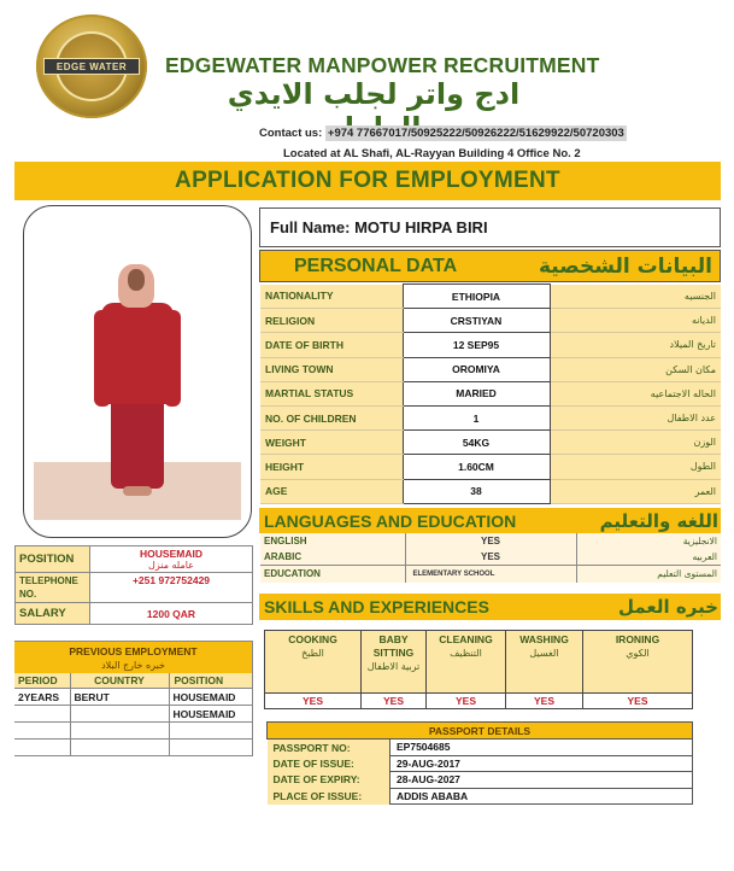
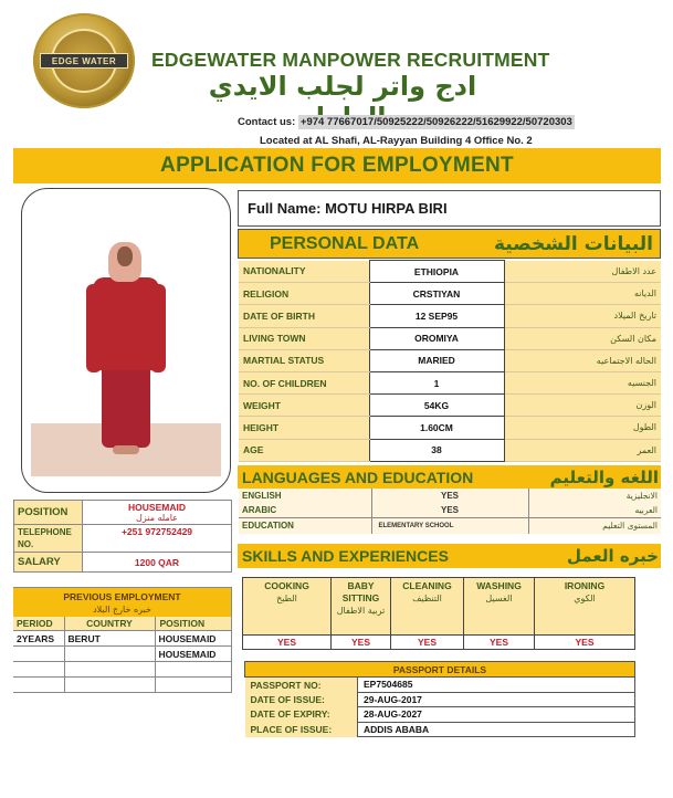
  EDGE WATER
  EDGEWATER MANPOWER RECRUITMENT
  ادج واتر لجلب الايدي
  Contact us: +974 77667017/50925222/50926222/51629922/50720303
  Located at AL Shafi, AL-Rayyan Building 4 Office No. 2
  APPLICATION FOR EMPLOYMENT
  Full Name: MOTU HIRPA BIRI
  PERSONAL DATA
  البيانات الشخصية
- NATIONALITY	ETHIOPIA	الجنسيه
+ NATIONALITY	ETHIOPIA	عدد الاطفال
  RELIGION	CRSTIYAN	الديانه
  DATE OF BIRTH	12 SEP95	تاريخ الميلاد
  LIVING TOWN	OROMIYA	مكان السكن
  MARTIAL STATUS	MARIED	الحاله الاجتماعيه
- NO. OF CHILDREN	1	عدد الاطفال
+ NO. OF CHILDREN	1	الجنسيه
  WEIGHT	54KG	الوزن
  HEIGHT	1.60CM	الطول
  AGE	38	العمر
  LANGUAGES AND EDUCATION
  اللغه والتعليم
  ENGLISH	YES	الانجليزية
  ARABIC	YES	العربيه
  SKILLS AND EXPERIENCES
  خبره العمل
  COOKINGالطبخ	BABY SITTINGتربية الاطفال	CLEANINGالتنظيف	WASHINGالغسيل	IRONINGالكوي
  YES	YES	YES	YES	YES
  POSITION	HOUSEMAIDعامله منزل
  TELEPHONE NO.	+251 972752429
  SALARY	1200 QAR
  PREVIOUS EMPLOYMENTخبره خارج البلاد
  PERIOD	COUNTRY	POSITION
  2YEARS	BERUT	HOUSEMAID
  		HOUSEMAID
  PASSPORT DETAILS
  PASSPORT NO:	EP7504685
  DATE OF ISSUE:	29-AUG-2017
  DATE OF EXPIRY:	28-AUG-2027
  PLACE OF ISSUE:	ADDIS ABABA
